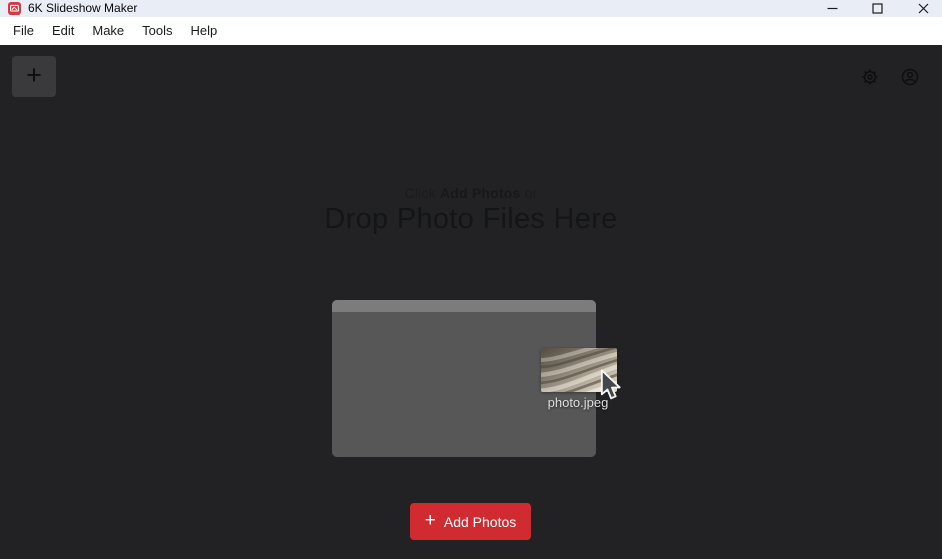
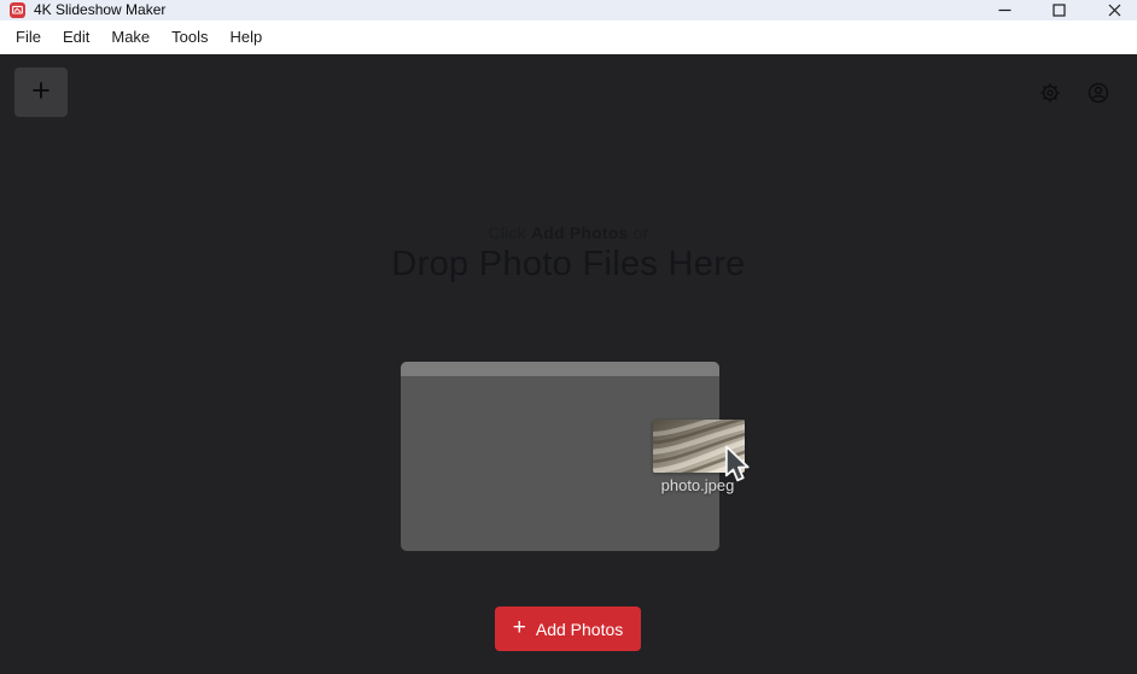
- 6K Slideshow Maker
+ 4K Slideshow Maker
  File
  Edit
  Make
  Tools
  Help
  +
  photo.jpeg
  +
  Add Photos
